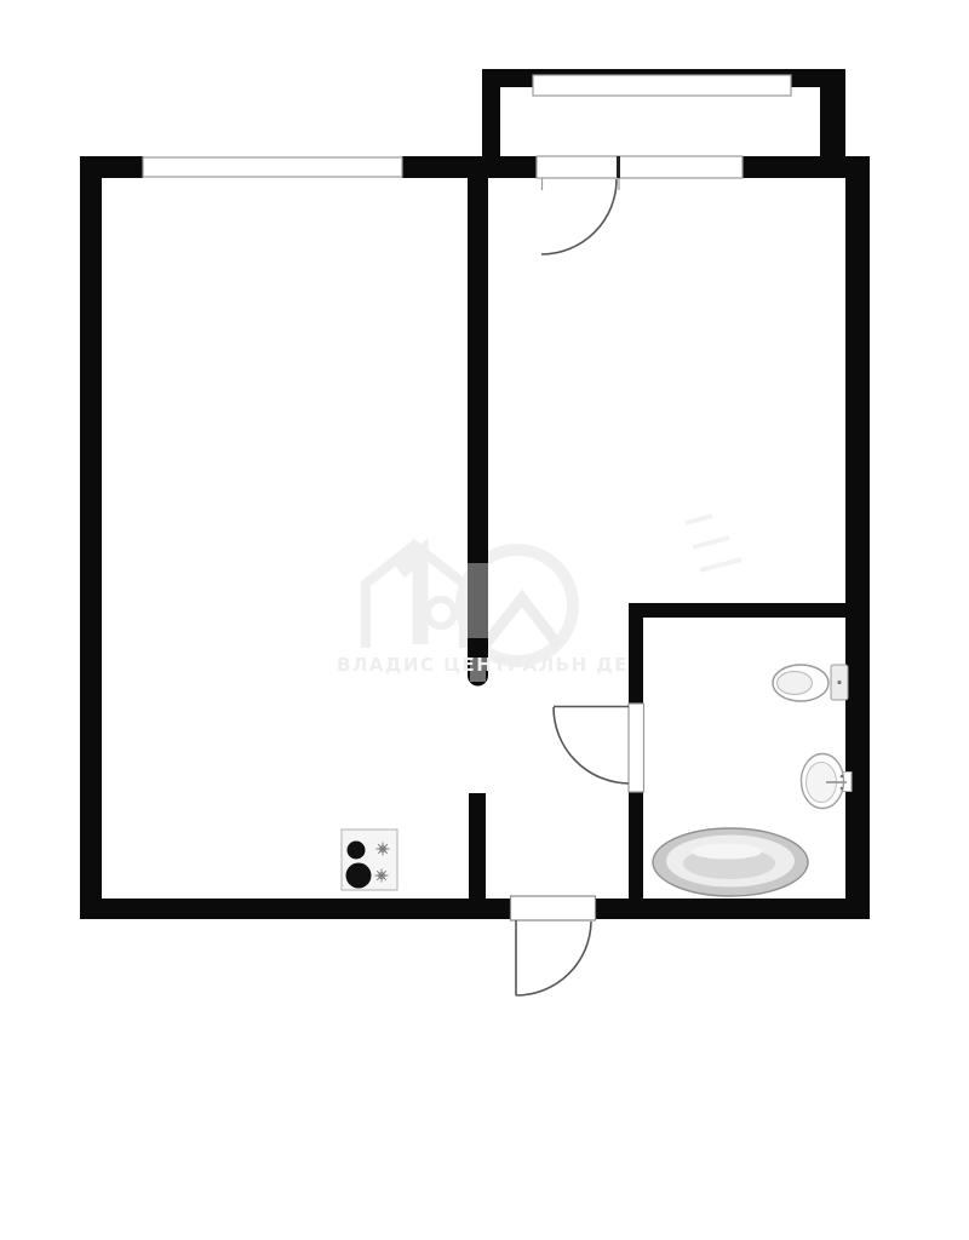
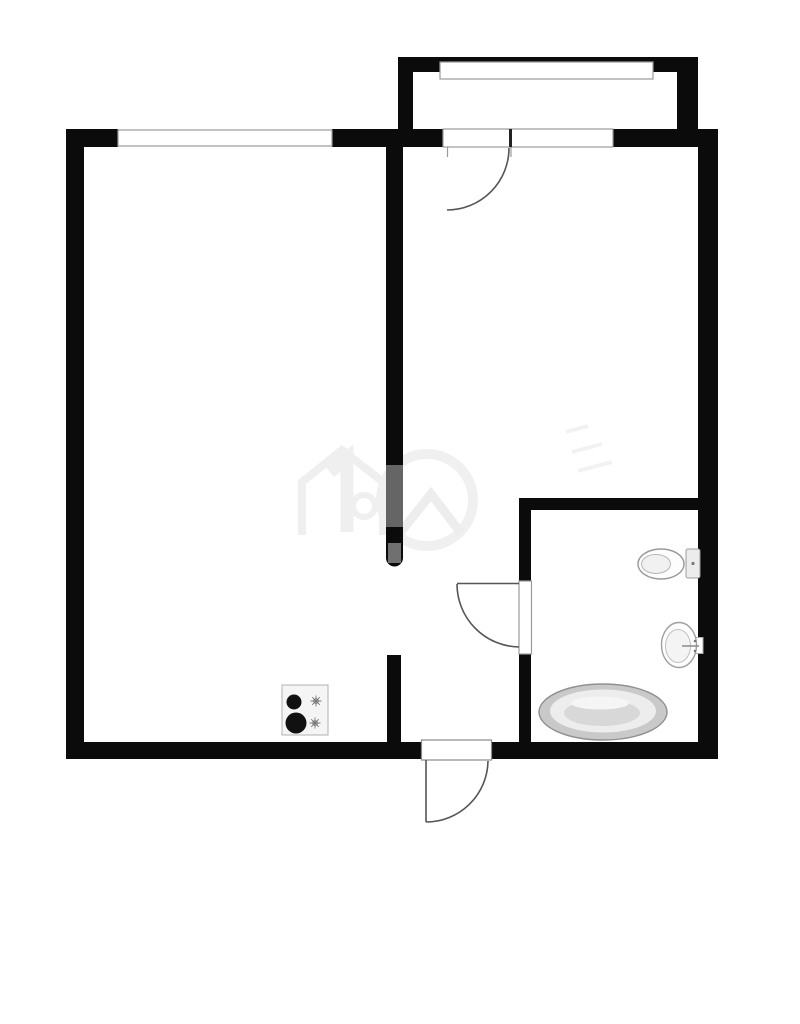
- ВЛАДИС ЦЕНТРАЛЬН ДЕ
